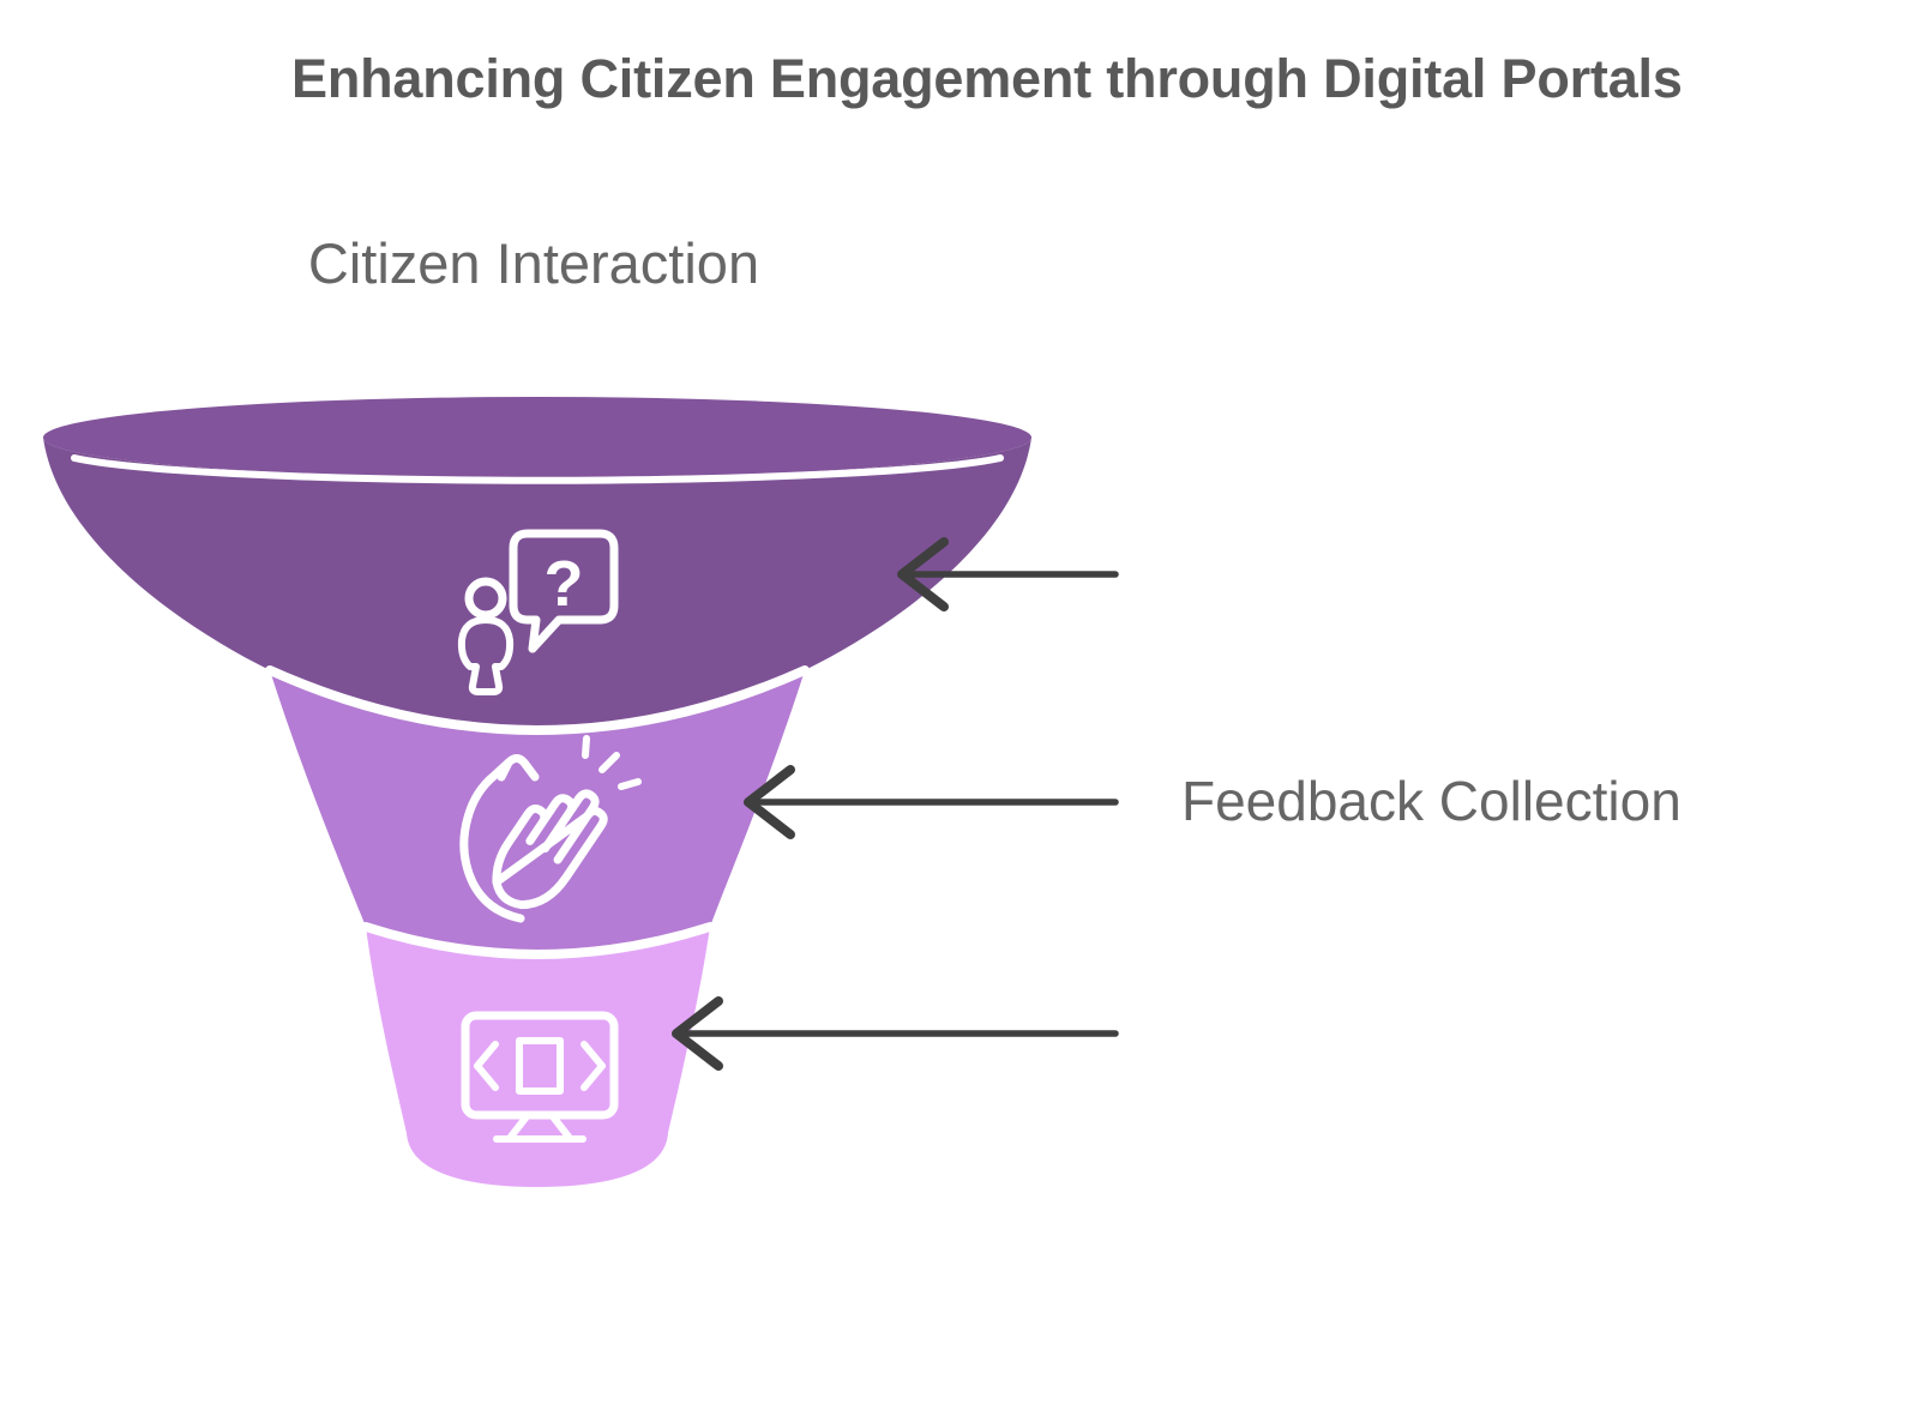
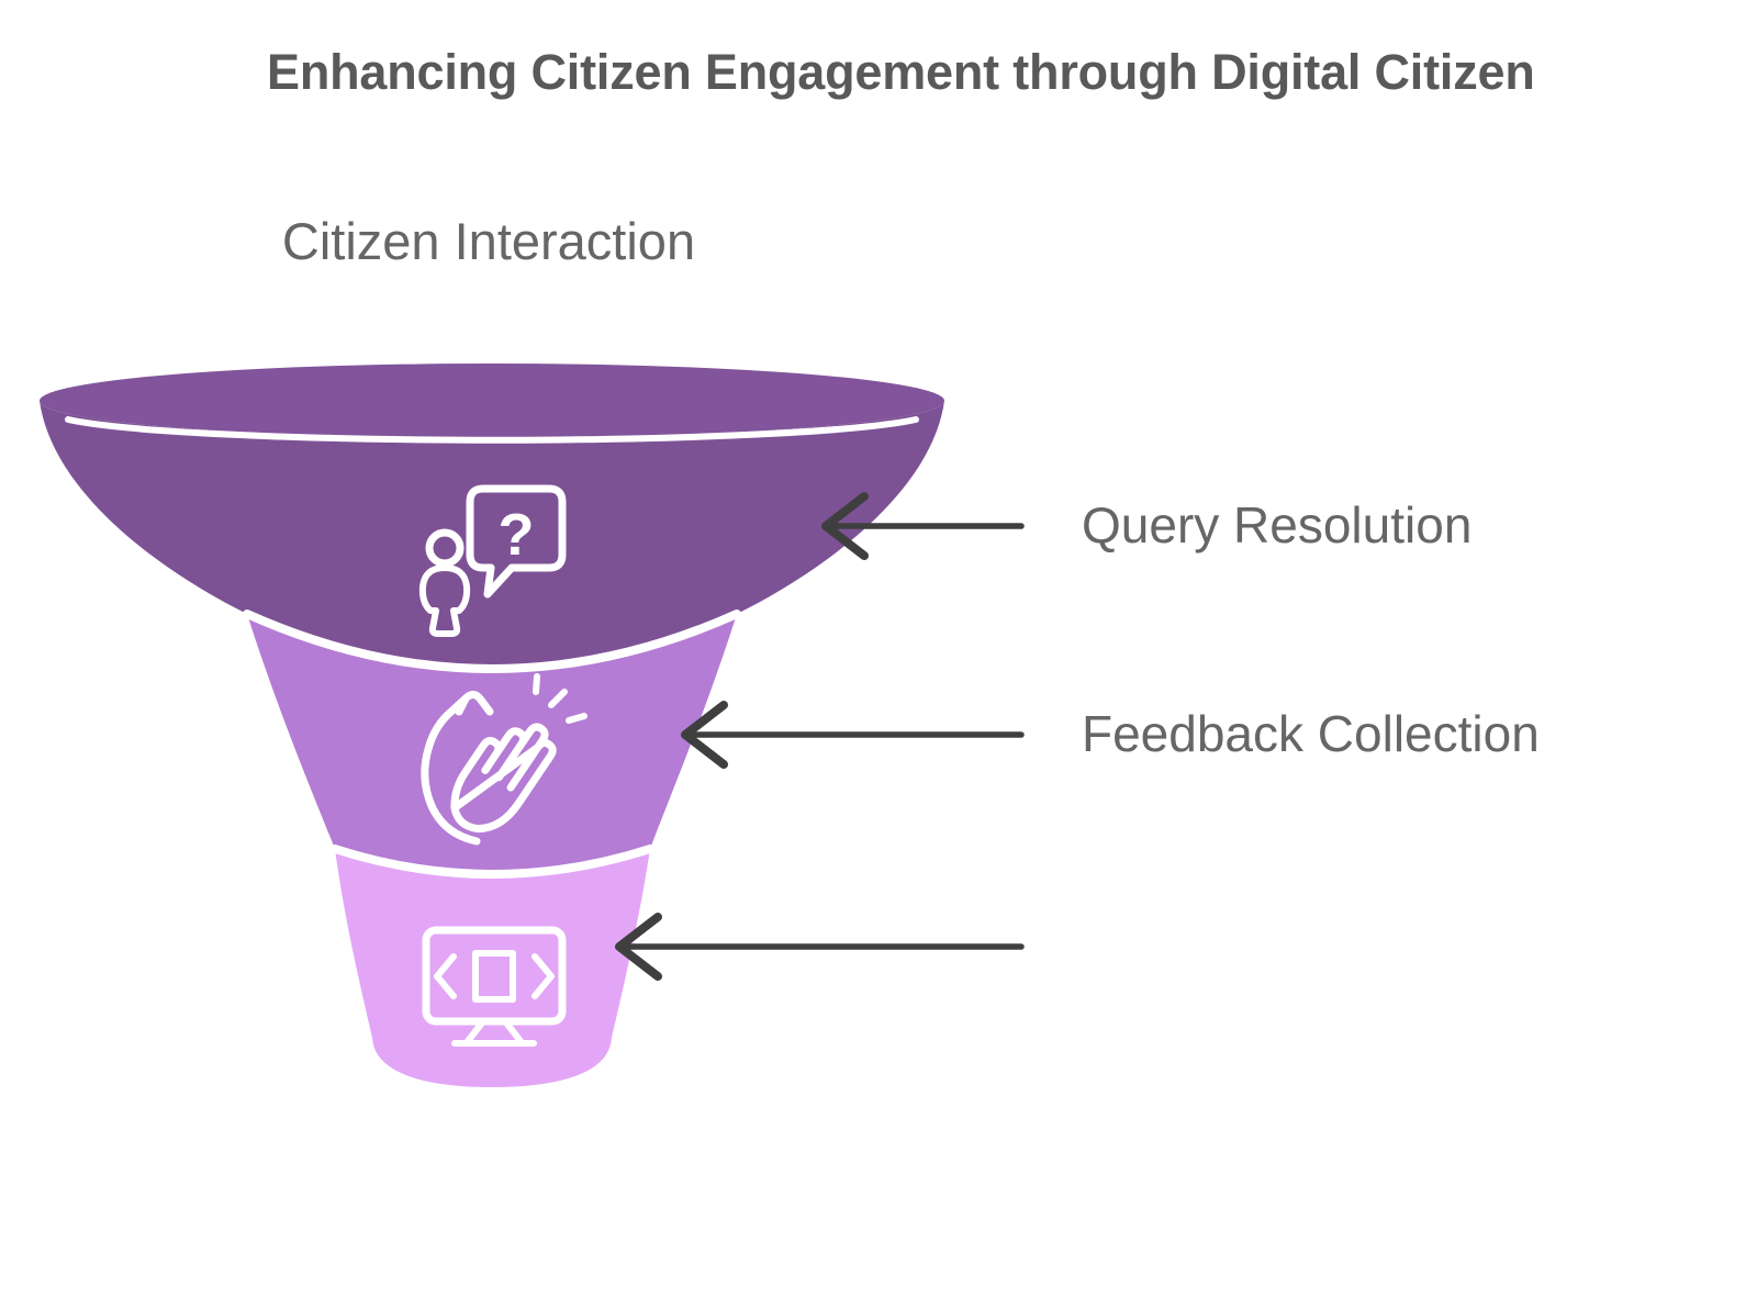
- Enhancing Citizen Engagement through Digital Portals
+ Enhancing Citizen Engagement through Digital Citizen
  Citizen Interaction
  ?
+ Query Resolution
  Feedback Collection
